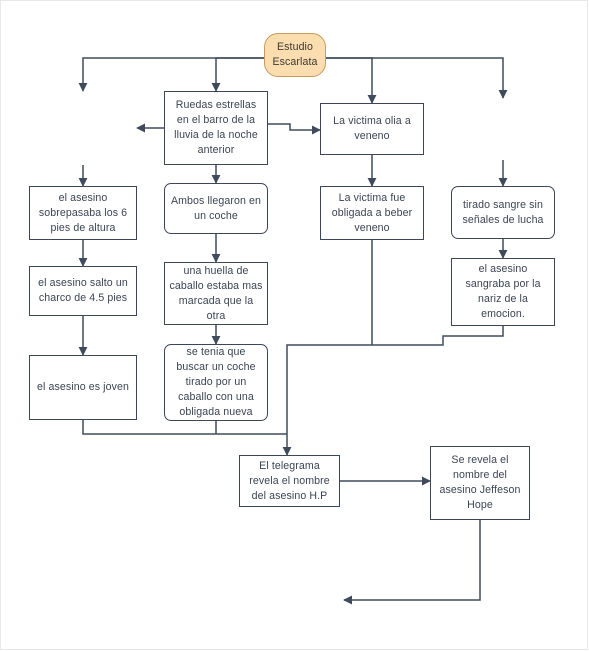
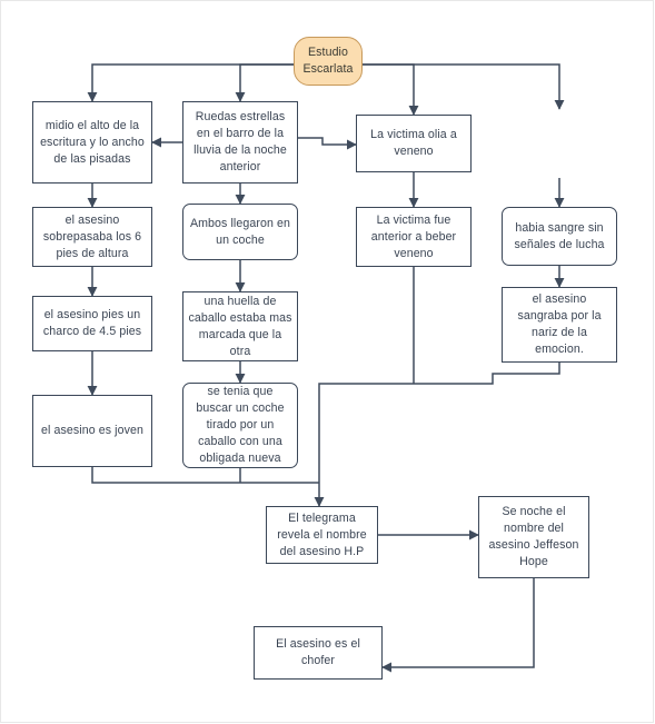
  Estudio Escarlata
+ midio el alto de la escritura y lo ancho de las pisadas
  Ruedas estrellas en el barro de la lluvia de la noche anterior
  La victima olia a veneno
  el asesino sobrepasaba los 6 pies de altura
  Ambos llegaron en un coche
- La victima fue obligada a beber veneno
+ La victima fue anterior a beber veneno
- tirado sangre sin señales de lucha
+ habia sangre sin señales de lucha
- el asesino salto un charco de 4.5 pies
+ el asesino pies un charco de 4.5 pies
  una huella de caballo estaba mas marcada que la otra
  el asesino sangraba por la nariz de la emocion.
  el asesino es joven
  se tenia que buscar un coche tirado por un caballo con una obligada nueva
  El telegrama revela el nombre del asesino H.P
- Se revela el nombre del asesino Jeffeson Hope
+ Se noche el nombre del asesino Jeffeson Hope
+ El asesino es el chofer
